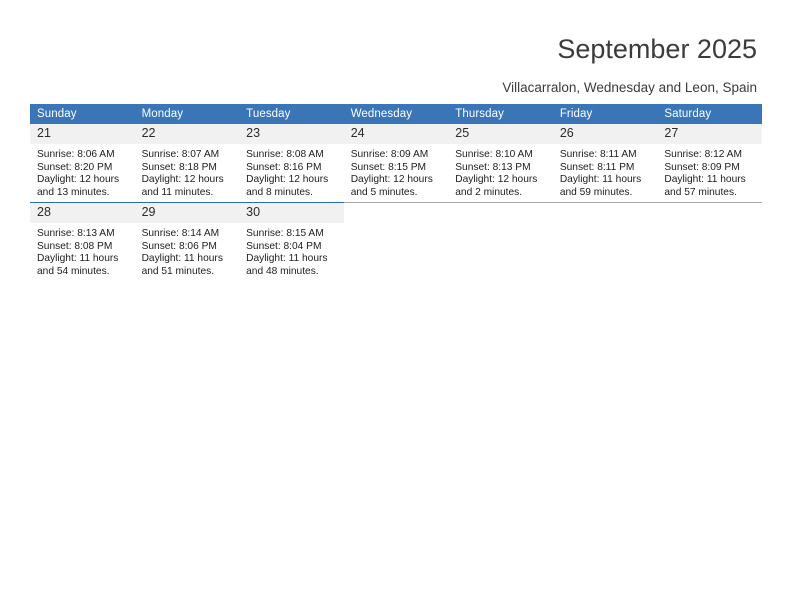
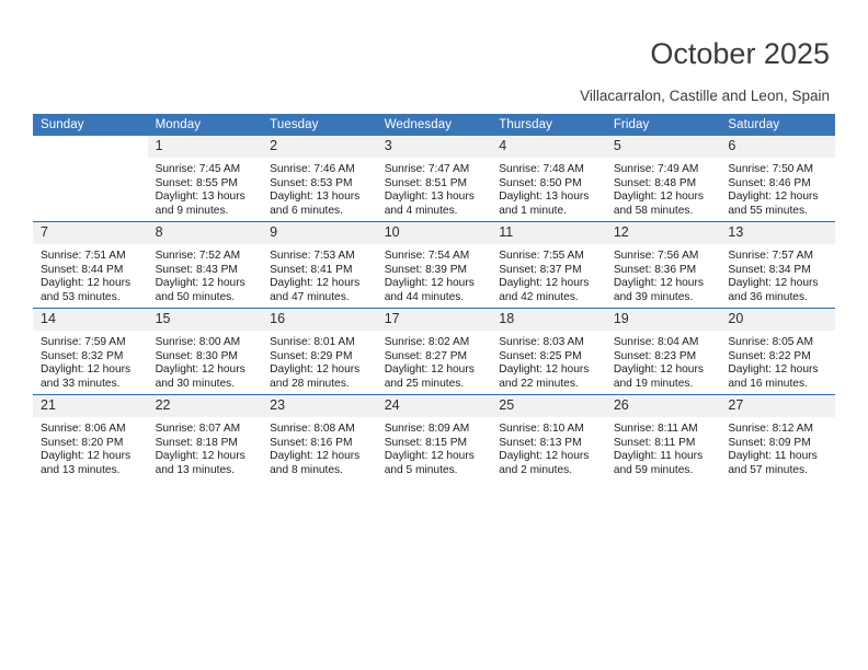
- September 2025
+ October 2025
- Villacarralon, Wednesday and Leon, Spain
+ Villacarralon, Castille and Leon, Spain
  Sunday	Monday	Tuesday	Wednesday	Thursday	Friday	Saturday
+ 	1Sunrise: 7:45 AMSunset: 8:55 PMDaylight: 13 hoursand 9 minutes.	2Sunrise: 7:46 AMSunset: 8:53 PMDaylight: 13 hoursand 6 minutes.	3Sunrise: 7:47 AMSunset: 8:51 PMDaylight: 13 hoursand 4 minutes.	4Sunrise: 7:48 AMSunset: 8:50 PMDaylight: 13 hoursand 1 minute.	5Sunrise: 7:49 AMSunset: 8:48 PMDaylight: 12 hoursand 58 minutes.	6Sunrise: 7:50 AMSunset: 8:46 PMDaylight: 12 hoursand 55 minutes.
+ 7Sunrise: 7:51 AMSunset: 8:44 PMDaylight: 12 hoursand 53 minutes.	8Sunrise: 7:52 AMSunset: 8:43 PMDaylight: 12 hoursand 50 minutes.	9Sunrise: 7:53 AMSunset: 8:41 PMDaylight: 12 hoursand 47 minutes.	10Sunrise: 7:54 AMSunset: 8:39 PMDaylight: 12 hoursand 44 minutes.	11Sunrise: 7:55 AMSunset: 8:37 PMDaylight: 12 hoursand 42 minutes.	12Sunrise: 7:56 AMSunset: 8:36 PMDaylight: 12 hoursand 39 minutes.	13Sunrise: 7:57 AMSunset: 8:34 PMDaylight: 12 hoursand 36 minutes.
+ 14Sunrise: 7:59 AMSunset: 8:32 PMDaylight: 12 hoursand 33 minutes.	15Sunrise: 8:00 AMSunset: 8:30 PMDaylight: 12 hoursand 30 minutes.	16Sunrise: 8:01 AMSunset: 8:29 PMDaylight: 12 hoursand 28 minutes.	17Sunrise: 8:02 AMSunset: 8:27 PMDaylight: 12 hoursand 25 minutes.	18Sunrise: 8:03 AMSunset: 8:25 PMDaylight: 12 hoursand 22 minutes.	19Sunrise: 8:04 AMSunset: 8:23 PMDaylight: 12 hoursand 19 minutes.	20Sunrise: 8:05 AMSunset: 8:22 PMDaylight: 12 hoursand 16 minutes.
- 21Sunrise: 8:06 AMSunset: 8:20 PMDaylight: 12 hoursand 13 minutes.	22Sunrise: 8:07 AMSunset: 8:18 PMDaylight: 12 hoursand 11 minutes.	23Sunrise: 8:08 AMSunset: 8:16 PMDaylight: 12 hoursand 8 minutes.	24Sunrise: 8:09 AMSunset: 8:15 PMDaylight: 12 hoursand 5 minutes.	25Sunrise: 8:10 AMSunset: 8:13 PMDaylight: 12 hoursand 2 minutes.	26Sunrise: 8:11 AMSunset: 8:11 PMDaylight: 11 hoursand 59 minutes.	27Sunrise: 8:12 AMSunset: 8:09 PMDaylight: 11 hoursand 57 minutes.
+ 21Sunrise: 8:06 AMSunset: 8:20 PMDaylight: 12 hoursand 13 minutes.	22Sunrise: 8:07 AMSunset: 8:18 PMDaylight: 12 hoursand 13 minutes.	23Sunrise: 8:08 AMSunset: 8:16 PMDaylight: 12 hoursand 8 minutes.	24Sunrise: 8:09 AMSunset: 8:15 PMDaylight: 12 hoursand 5 minutes.	25Sunrise: 8:10 AMSunset: 8:13 PMDaylight: 12 hoursand 2 minutes.	26Sunrise: 8:11 AMSunset: 8:11 PMDaylight: 11 hoursand 59 minutes.	27Sunrise: 8:12 AMSunset: 8:09 PMDaylight: 11 hoursand 57 minutes.
- 28Sunrise: 8:13 AMSunset: 8:08 PMDaylight: 11 hoursand 54 minutes.	29Sunrise: 8:14 AMSunset: 8:06 PMDaylight: 11 hoursand 51 minutes.	30Sunrise: 8:15 AMSunset: 8:04 PMDaylight: 11 hoursand 48 minutes.
